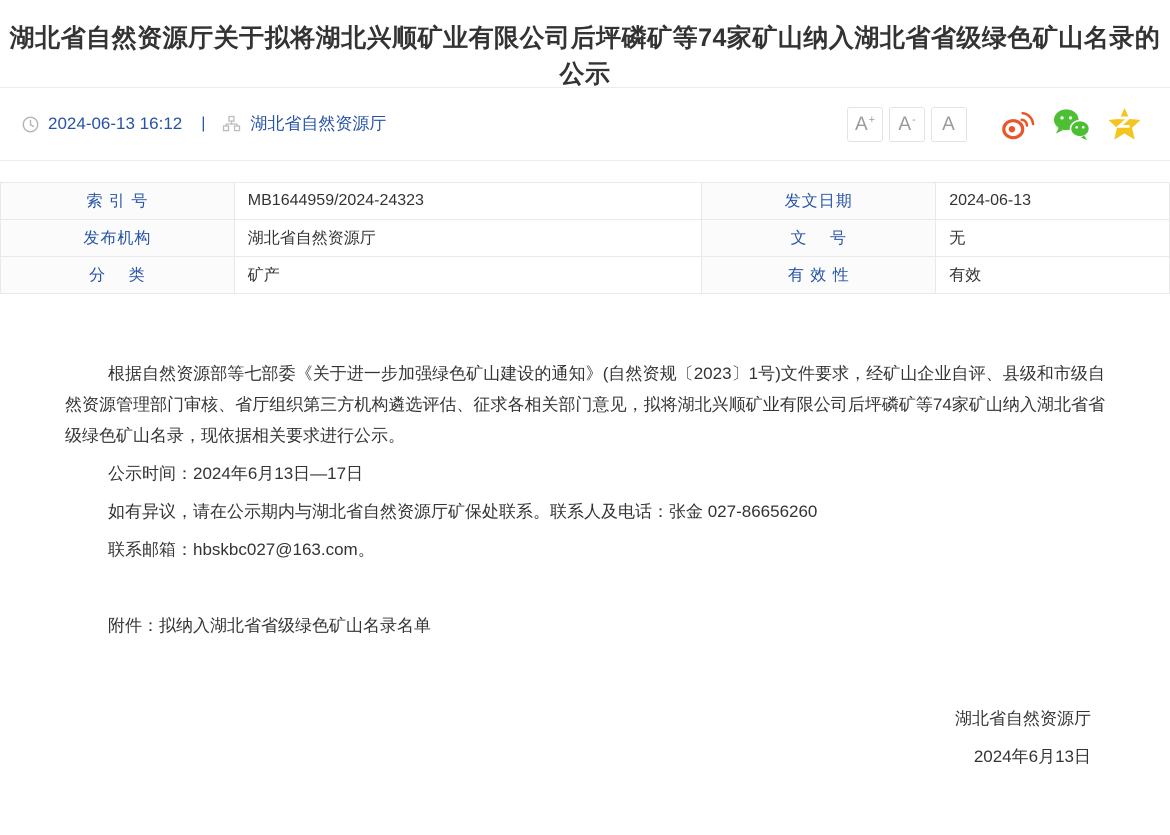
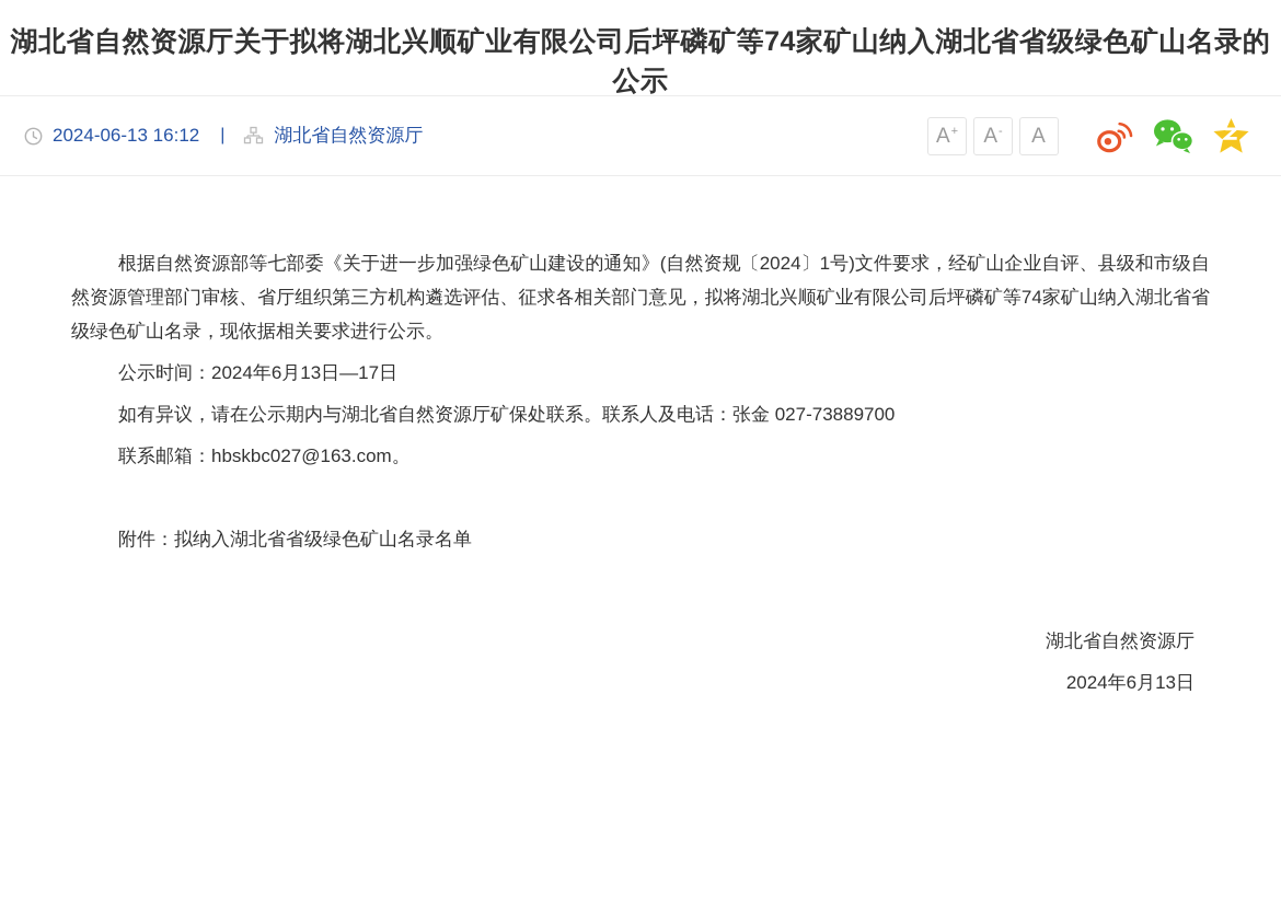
  湖北省自然资源厅关于拟将湖北兴顺矿业有限公司后坪磷矿等74家矿山纳入湖北省省级绿色矿山名录的公示
  2024-06-13 16:12
  |
  湖北省自然资源厅
  A
  +
  A
  -
  A
- 索 引 号	MB1644959/2024-24323	发文日期	2024-06-13
- 发布机构	湖北省自然资源厅	文 号	无
- 分 类	矿产	有 效 性	有效
- 根据自然资源部等七部委《关于进一步加强绿色矿山建设的通知》(自然资规〔2023〕1号)文件要求，经矿山企业自评、县级和市级自然资源管理部门审核、省厅组织第三方机构遴选评估、征求各相关部门意见，拟将湖北兴顺矿业有限公司后坪磷矿等74家矿山纳入湖北省省级绿色矿山名录，现依据相关要求进行公示。
+ 根据自然资源部等七部委《关于进一步加强绿色矿山建设的通知》(自然资规〔2024〕1号)文件要求，经矿山企业自评、县级和市级自然资源管理部门审核、省厅组织第三方机构遴选评估、征求各相关部门意见，拟将湖北兴顺矿业有限公司后坪磷矿等74家矿山纳入湖北省省级绿色矿山名录，现依据相关要求进行公示。
  公示时间：2024年6月13日—17日
- 如有异议，请在公示期内与湖北省自然资源厅矿保处联系。联系人及电话：张金 027-86656260
+ 如有异议，请在公示期内与湖北省自然资源厅矿保处联系。联系人及电话：张金 027-73889700
  联系邮箱：hbskbc027@163.com。
  附件：拟纳入湖北省省级绿色矿山名录名单
  湖北省自然资源厅
  2024年6月13日
